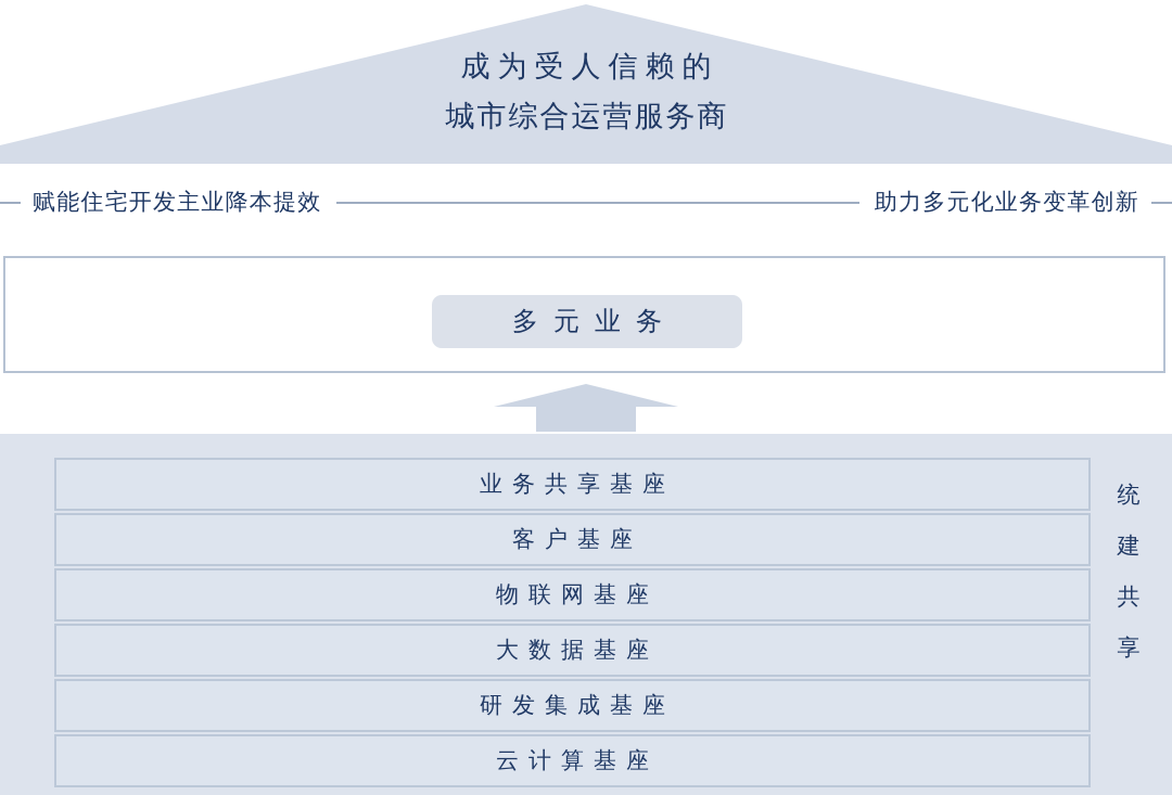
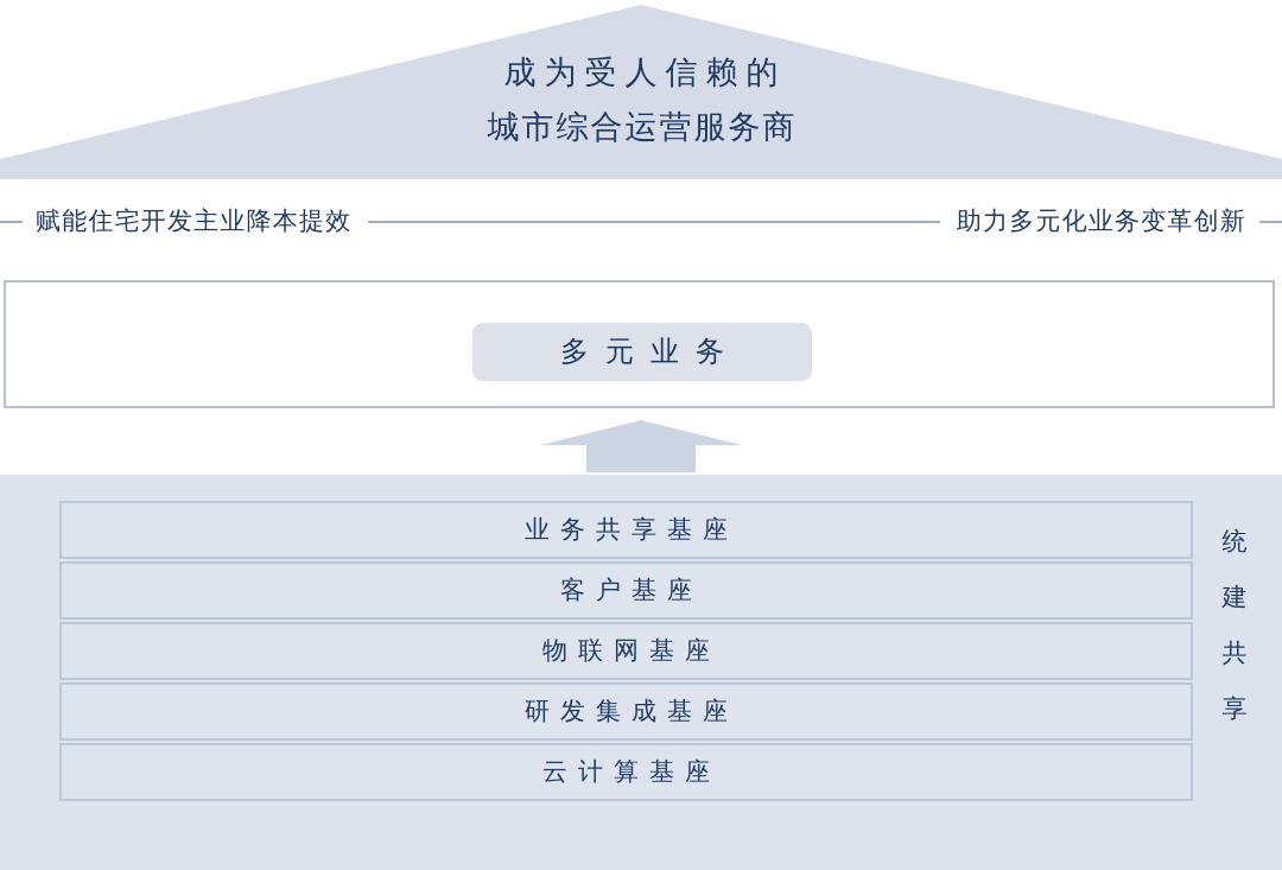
  成为受人信赖的
  城市综合运营服务商
  赋能住宅开发主业降本提效
  助力多元化业务变革创新
  多元业务
  业务共享基座
  客户基座
  物联网基座
- 大数据基座
  研发集成基座
  云计算基座
  统
  建
  共
  享
